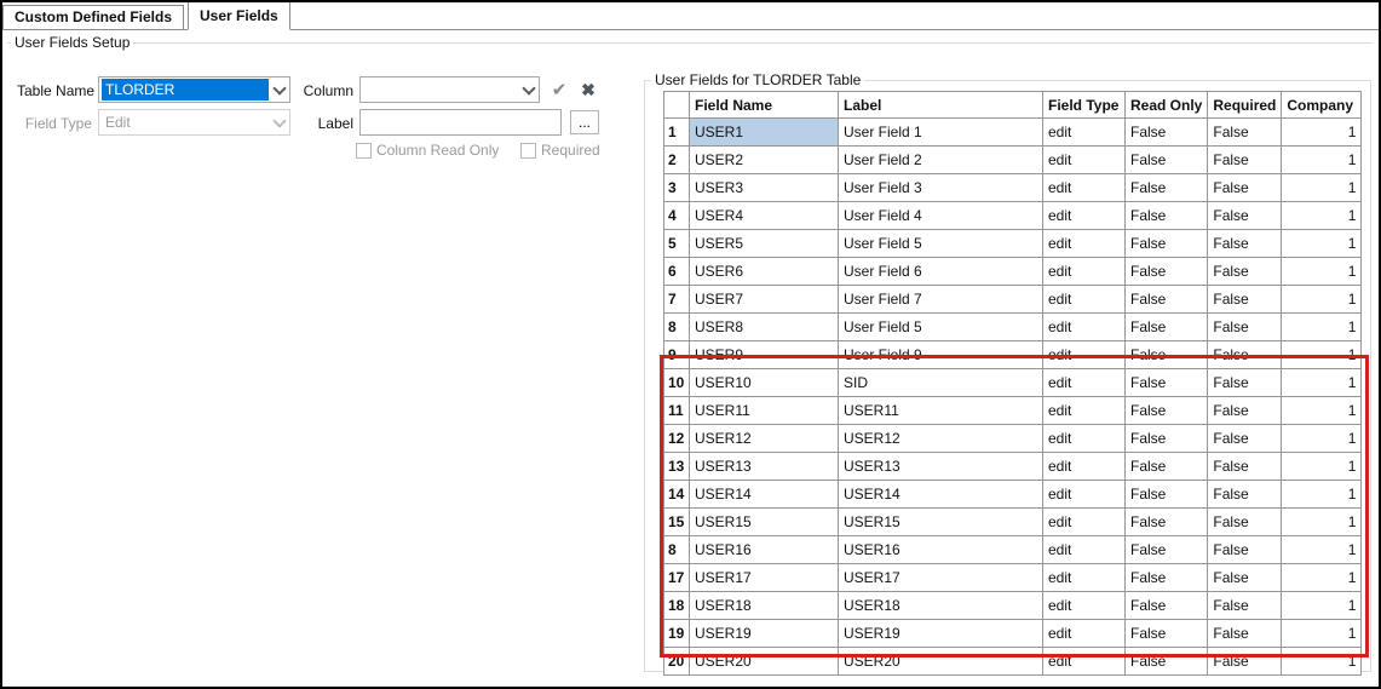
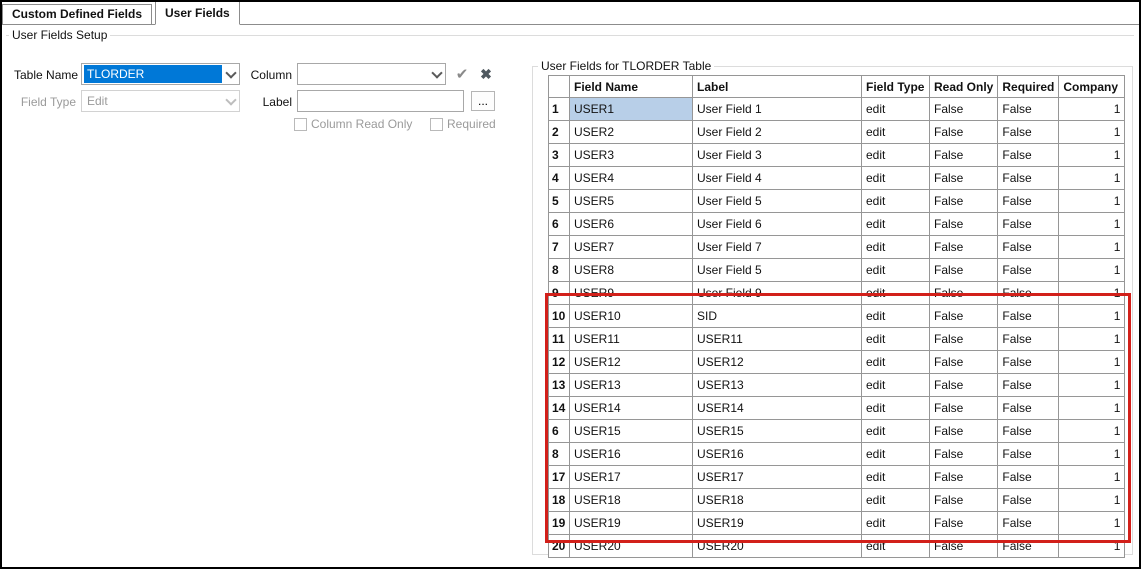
  Custom Defined Fields
  User Fields
  User Fields Setup
  Table Name
  TLORDER
  Column
  ✔
  ✖
  Field Type
  Edit
  Label
  ...
  Column Read Only
  Required
  User Fields for TLORDER Table
  	Field Name	Label	Field Type	Read Only	Required	Company
  1	USER1	User Field 1	edit	False	False	1
  2	USER2	User Field 2	edit	False	False	1
  3	USER3	User Field 3	edit	False	False	1
  4	USER4	User Field 4	edit	False	False	1
  5	USER5	User Field 5	edit	False	False	1
  6	USER6	User Field 6	edit	False	False	1
  7	USER7	User Field 7	edit	False	False	1
  8	USER8	User Field 5	edit	False	False	1
  9	USER9	User Field 9	edit	False	False	1
  10	USER10	SID	edit	False	False	1
  11	USER11	USER11	edit	False	False	1
  12	USER12	USER12	edit	False	False	1
  13	USER13	USER13	edit	False	False	1
  14	USER14	USER14	edit	False	False	1
- 15	USER15	USER15	edit	False	False	1
+ 6	USER15	USER15	edit	False	False	1
  8	USER16	USER16	edit	False	False	1
  17	USER17	USER17	edit	False	False	1
  18	USER18	USER18	edit	False	False	1
  19	USER19	USER19	edit	False	False	1
  20	USER20	USER20	edit	False	False	1
